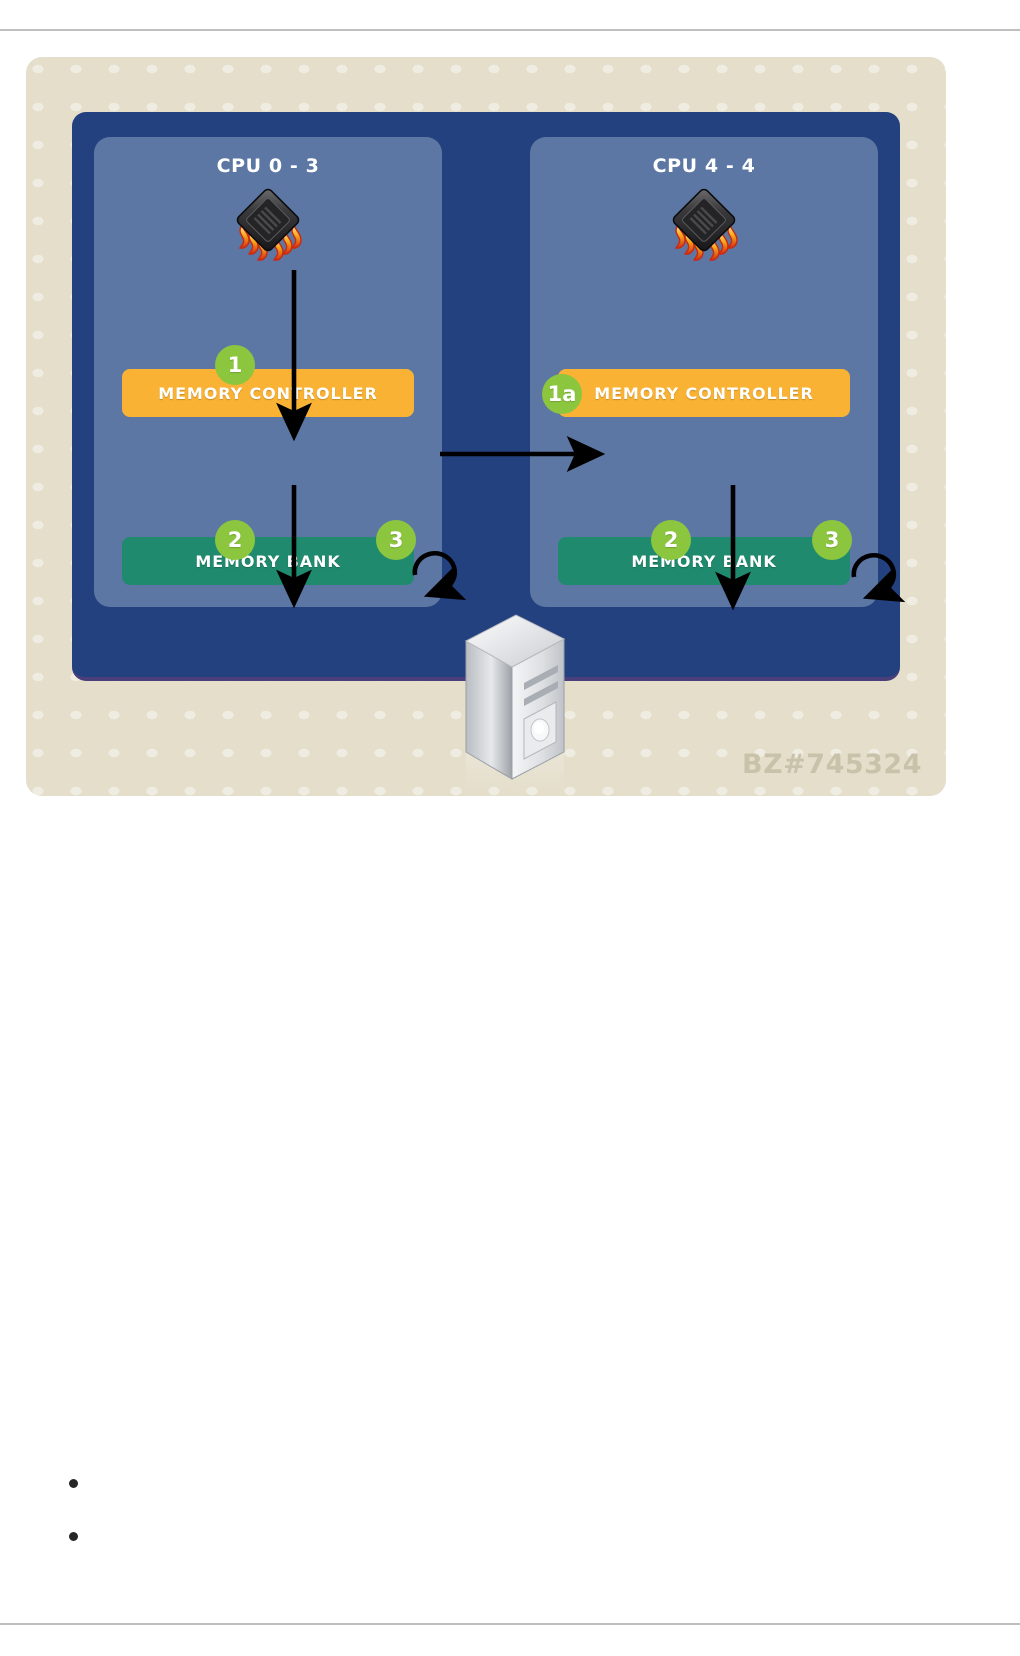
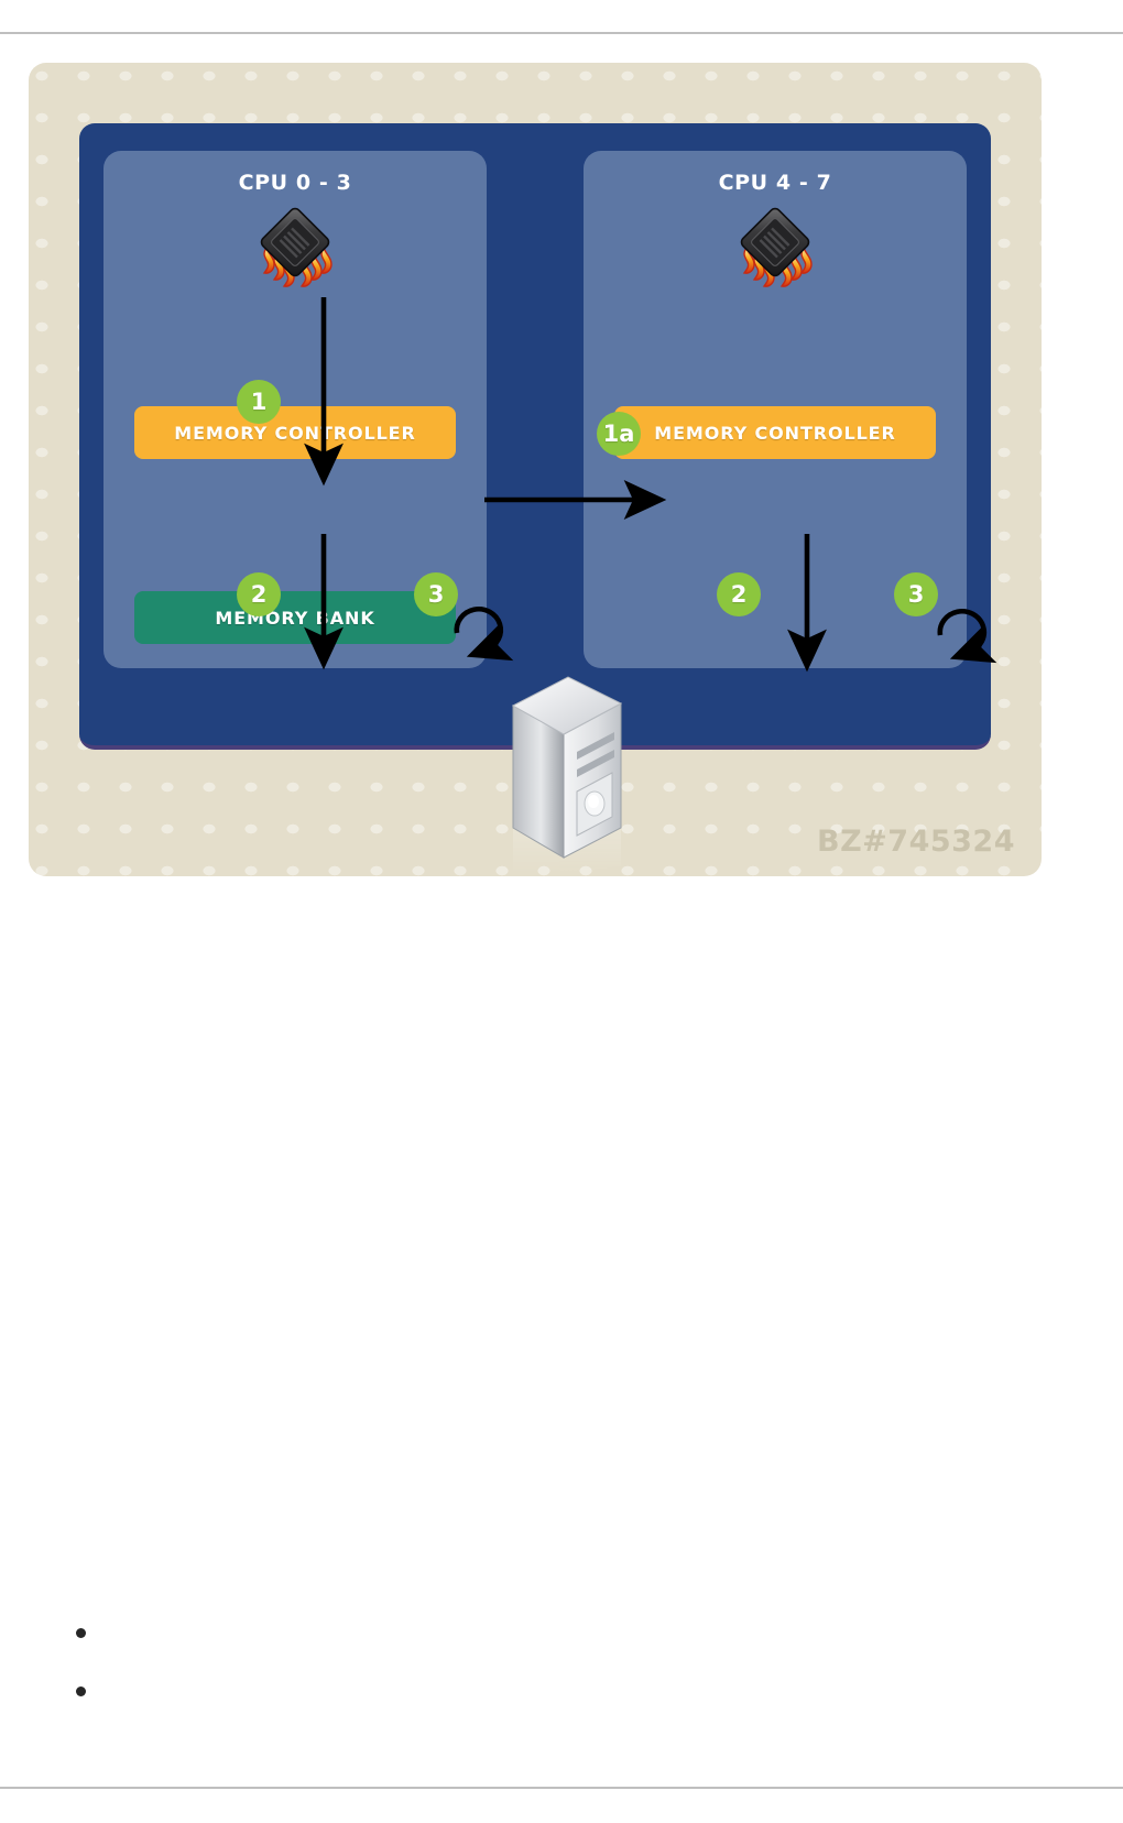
  CPU 0 - 3
  MEMORY CONTROLLER
  MEMORYANK
  1
  2
  3
- CPU 4 - 4
+ CPU 4 - 7
  MEMORY CONTROLLER
- MEMORY BANK
  2
  3
  1a
  BZ#745324
